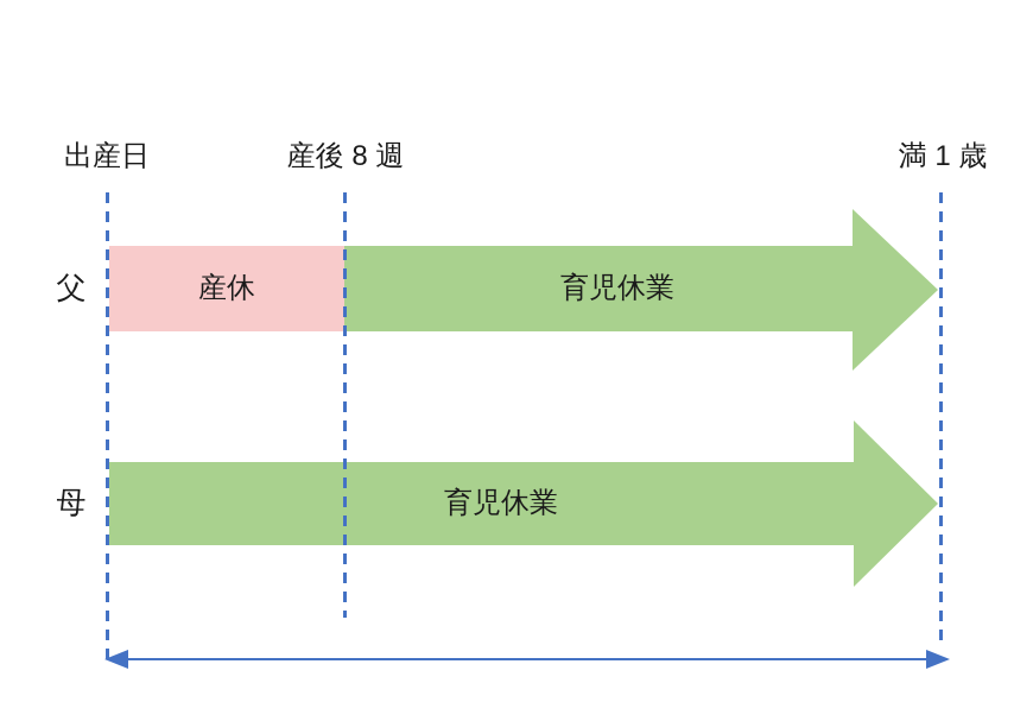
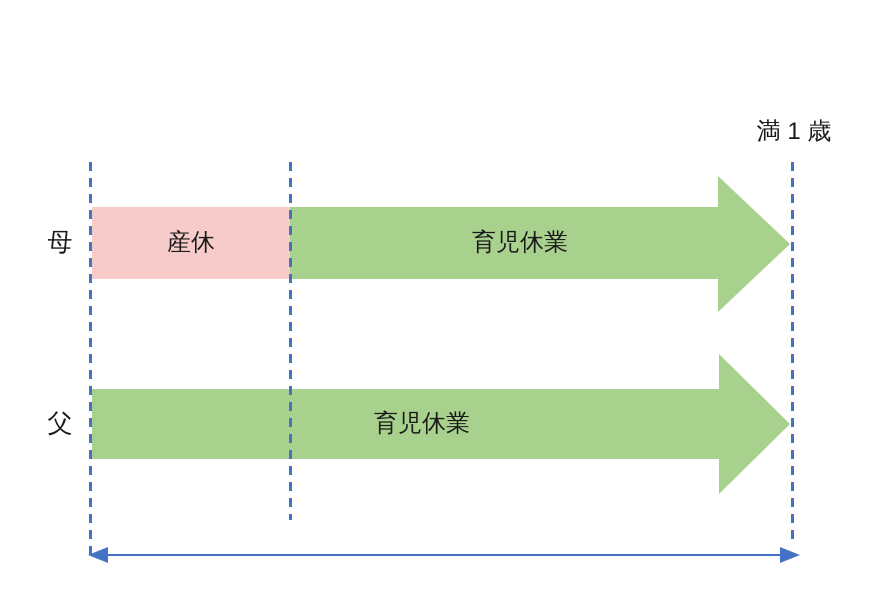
- 出産日
- 産後 8 週
  満 1 歳
- 父
+ 母
  産休
  育児休業
- 母
+ 父
  育児休業
